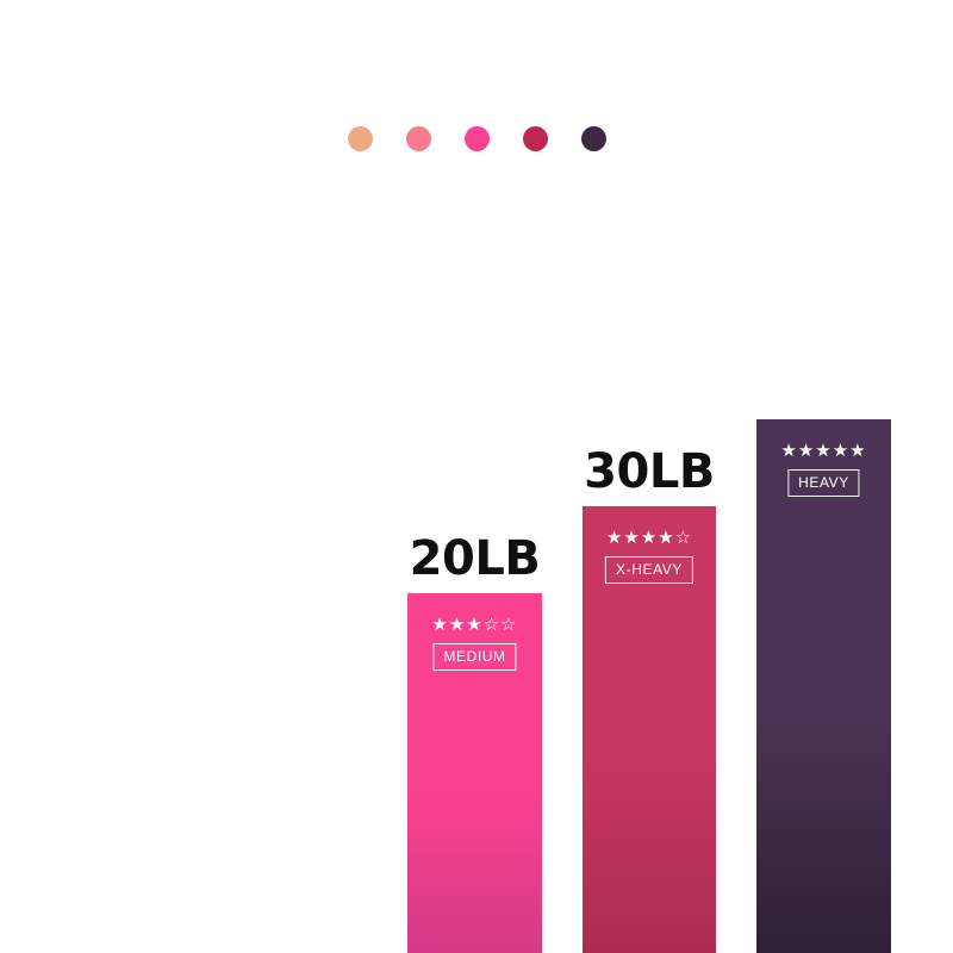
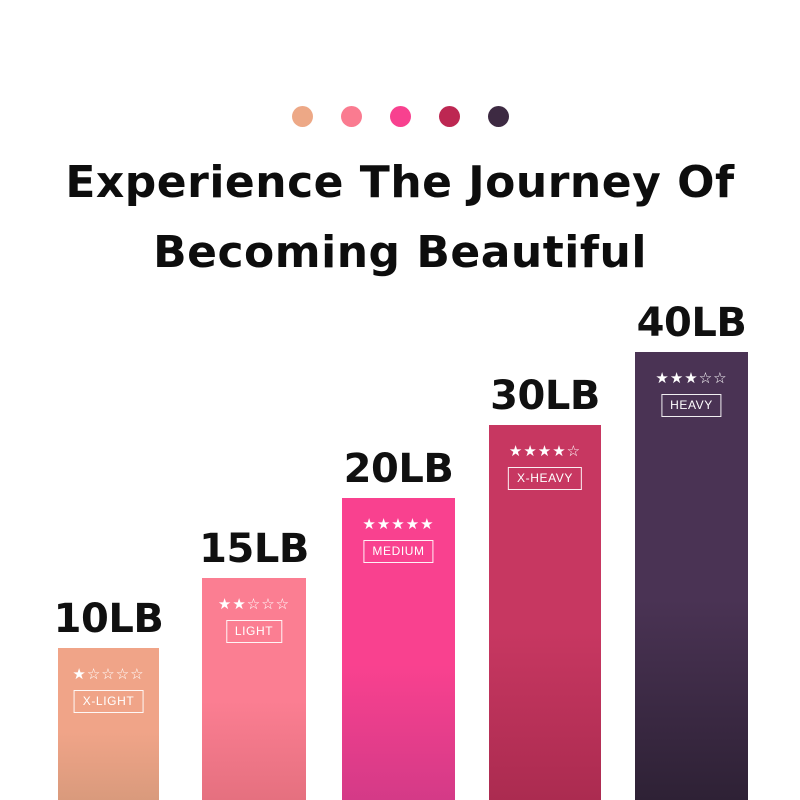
+ Experience The Journey Of
+ Becoming Beautiful
+ 10LB
+ ★☆☆☆☆
+ X-LIGHT
+ 15LB
+ ★★☆☆☆
+ LIGHT
  20LB
- ★★★☆☆
+ ★★★★★
  MEDIUM
  30LB
  ★★★★☆
  X-HEAVY
+ 40LB
- ★★★★★
+ ★★★☆☆
  HEAVY
